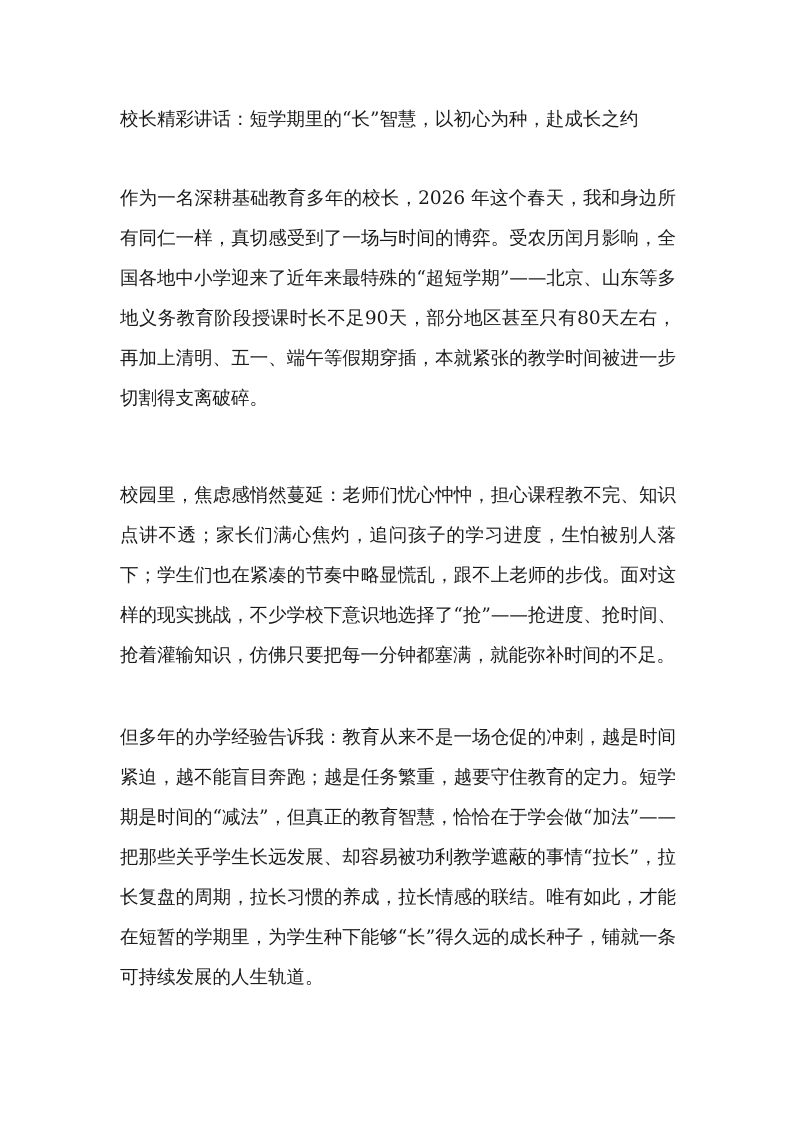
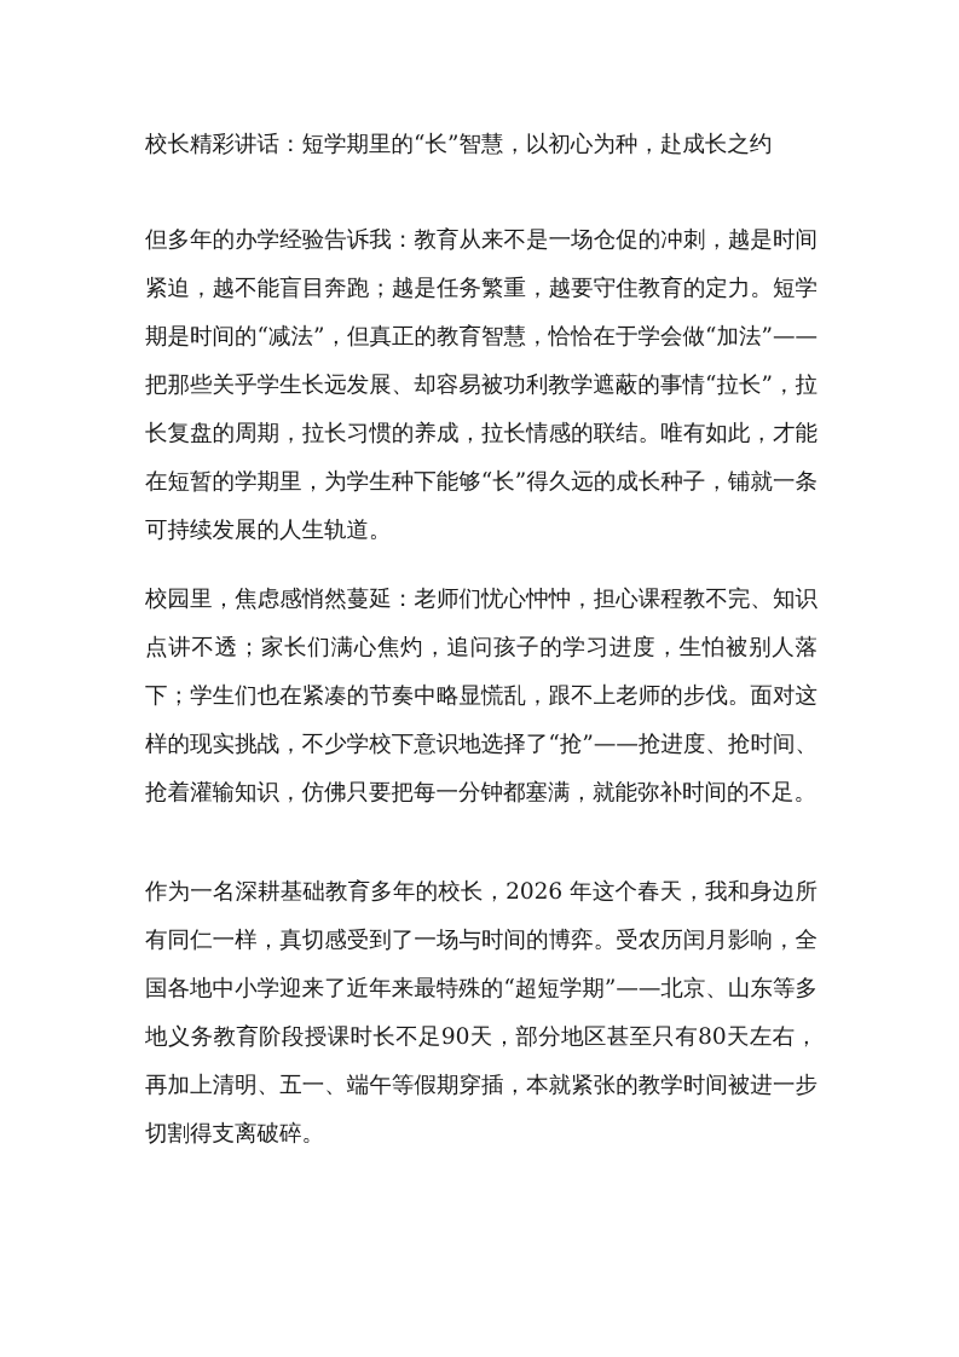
  校长精彩讲话：短学期里的“长”智慧，以初心为种，赴成长之约
- 作为一名深耕基础教育多年的校长，2026 年这个春天，我和身边所有同仁一样，真切感受到了一场与时间的博弈。受农历闰月影响，全国各地中小学迎来了近年来最特殊的“超短学期”——北京、山东等多地义务教育阶段授课时长不足90天，部分地区甚至只有80天左右，再加上清明、五一、端午等假期穿插，本就紧张的教学时间被进一步切割得支离破碎。
+ 但多年的办学经验告诉我：教育从来不是一场仓促的冲刺，越是时间紧迫，越不能盲目奔跑；越是任务繁重，越要守住教育的定力。短学期是时间的“减法”，但真正的教育智慧，恰恰在于学会做“加法”——把那些关乎学生长远发展、却容易被功利教学遮蔽的事情“拉长”，拉长复盘的周期，拉长习惯的养成，拉长情感的联结。唯有如此，才能在短暂的学期里，为学生种下能够“长”得久远的成长种子，铺就一条可持续发展的人生轨道。
  校园里，焦虑感悄然蔓延：老师们忧心忡忡，担心课程教不完、知识点讲不透；家长们满心焦灼，追问孩子的学习进度，生怕被别人落下；学生们也在紧凑的节奏中略显慌乱，跟不上老师的步伐。面对这样的现实挑战，不少学校下意识地选择了“抢”——抢进度、抢时间、抢着灌输知识，仿佛只要把每一分钟都塞满，就能弥补时间的不足。
- 但多年的办学经验告诉我：教育从来不是一场仓促的冲刺，越是时间紧迫，越不能盲目奔跑；越是任务繁重，越要守住教育的定力。短学期是时间的“减法”，但真正的教育智慧，恰恰在于学会做“加法”——把那些关乎学生长远发展、却容易被功利教学遮蔽的事情“拉长”，拉长复盘的周期，拉长习惯的养成，拉长情感的联结。唯有如此，才能在短暂的学期里，为学生种下能够“长”得久远的成长种子，铺就一条可持续发展的人生轨道。
+ 作为一名深耕基础教育多年的校长，2026 年这个春天，我和身边所有同仁一样，真切感受到了一场与时间的博弈。受农历闰月影响，全国各地中小学迎来了近年来最特殊的“超短学期”——北京、山东等多地义务教育阶段授课时长不足90天，部分地区甚至只有80天左右，再加上清明、五一、端午等假期穿插，本就紧张的教学时间被进一步切割得支离破碎。
